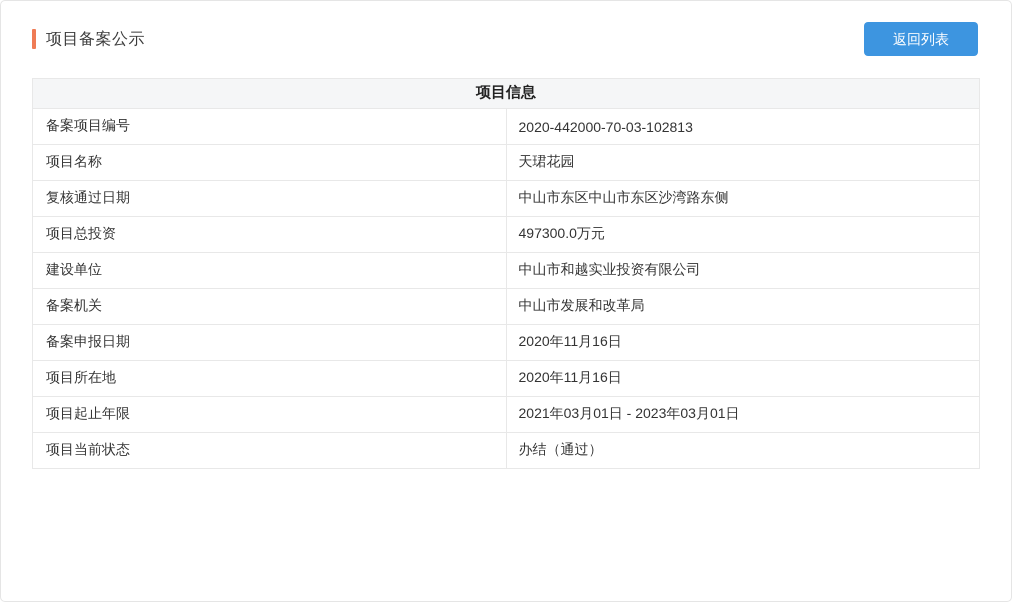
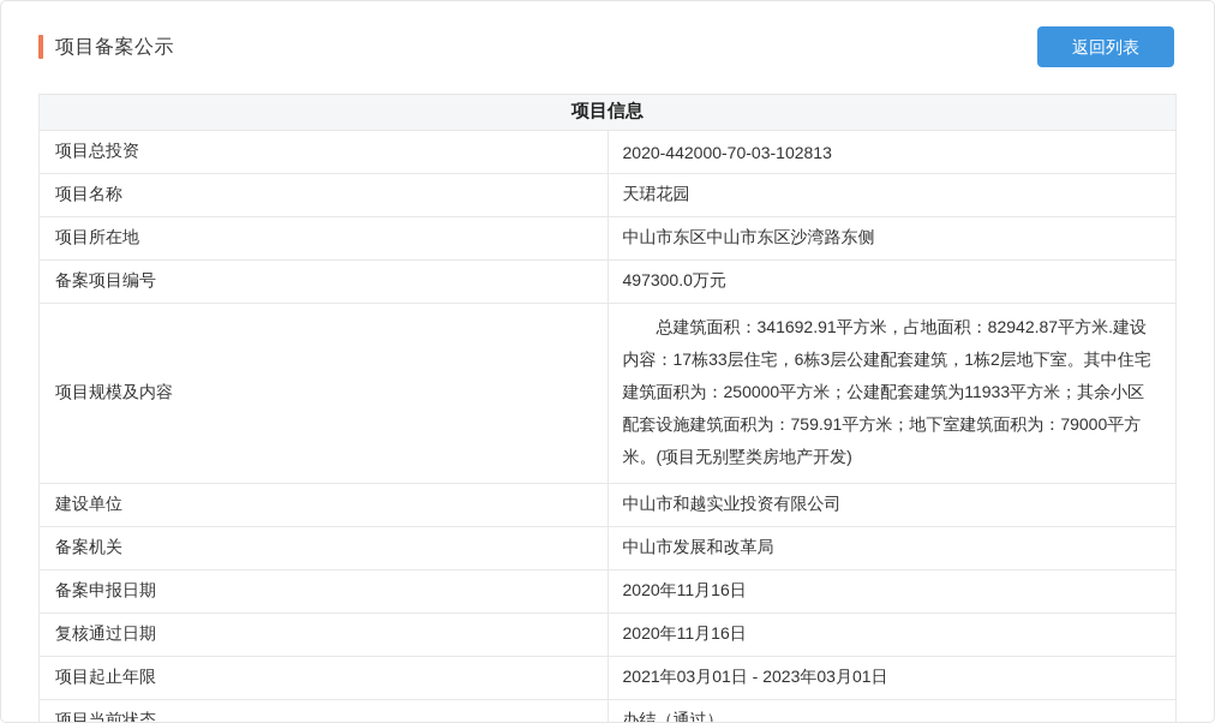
  项目备案公示
  返回列表
  项目信息
- 备案项目编号	2020-442000-70-03-102813
+ 项目总投资	2020-442000-70-03-102813
  项目名称	天珺花园
- 复核通过日期	中山市东区中山市东区沙湾路东侧
+ 项目所在地	中山市东区中山市东区沙湾路东侧
- 项目总投资	497300.0万元
+ 备案项目编号	497300.0万元
+ 项目规模及内容	总建筑面积：341692.91平方米，占地面积：82942.87平方米.建设内容：17栋33层住宅，6栋3层公建配套建筑，1栋2层地下室。其中住宅建筑面积为：250000平方米；公建配套建筑为11933平方米；其余小区配套设施建筑面积为：759.91平方米；地下室建筑面积为：79000平方米。(项目无别墅类房地产开发)
  建设单位	中山市和越实业投资有限公司
  备案机关	中山市发展和改革局
  备案申报日期	2020年11月16日
- 项目所在地	2020年11月16日
+ 复核通过日期	2020年11月16日
  项目起止年限	2021年03月01日 - 2023年03月01日
  项目当前状态	办结（通过）
